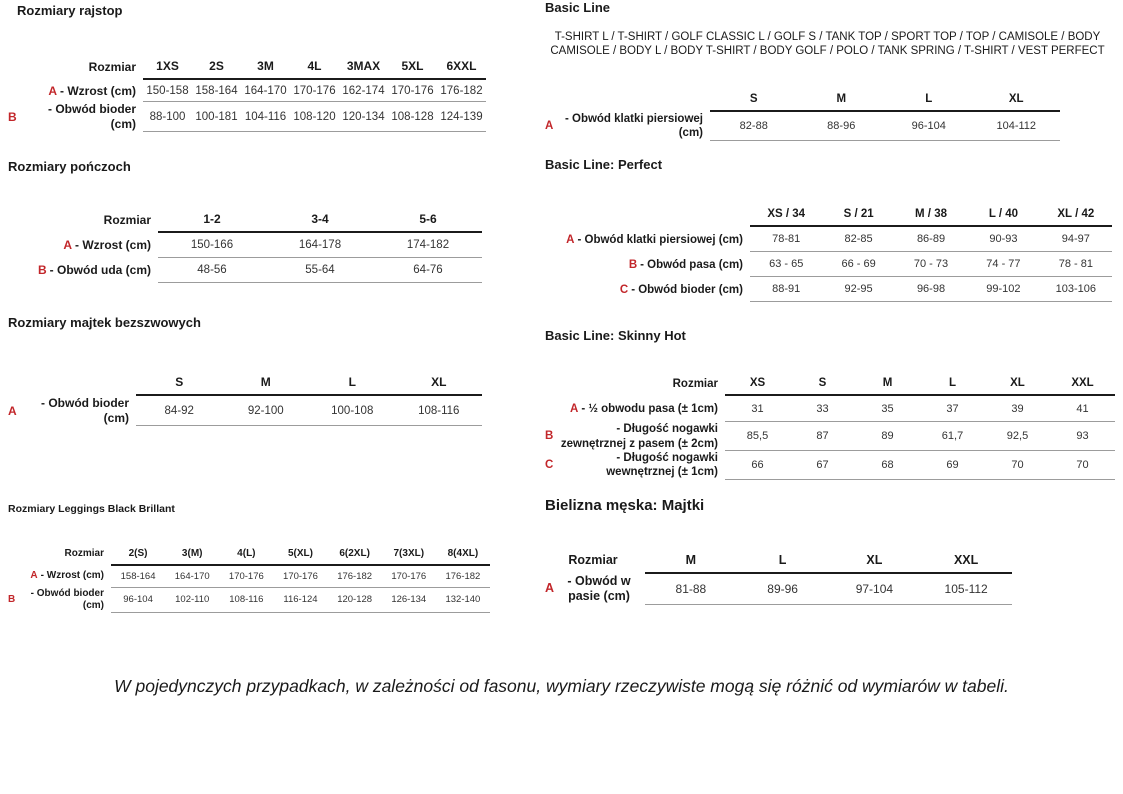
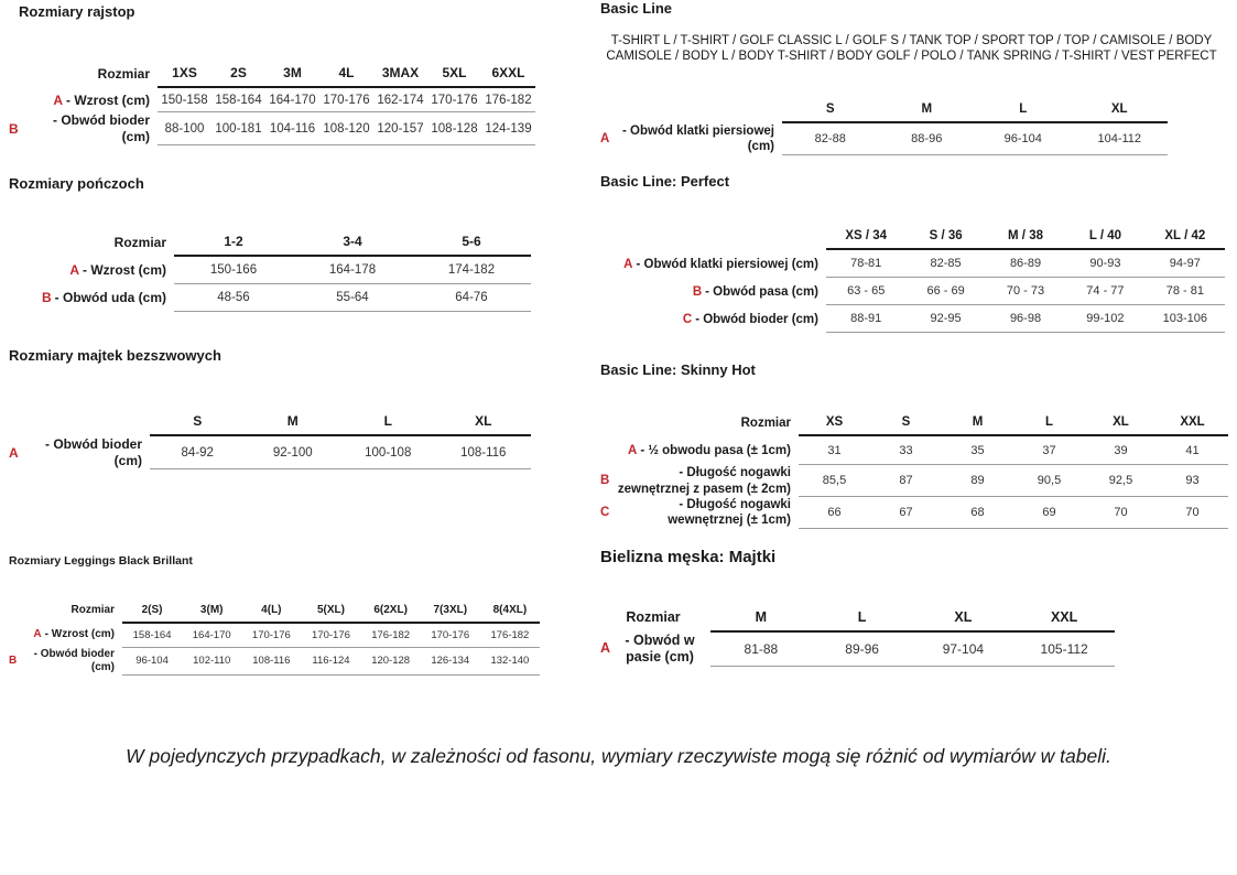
  Rozmiary rajstop
  Rozmiar
  1XS
  2S
  3M
  4L
  3MAX
  5XL
  6XXL
  A
  - Wzrost (cm)
  150-158
  158-164
  164-170
  170-176
  162-174
  170-176
  176-182
  B
  - Obwód bioder (cm)
  88-100
  100-181
  104-116
  108-120
- 120-134
+ 120-157
  108-128
  124-139
  Rozmiary pończoch
  Rozmiar
  1-2
  3-4
  5-6
  A
  - Wzrost (cm)
  150-166
  164-178
  174-182
  B
  - Obwód uda (cm)
  48-56
  55-64
  64-76
  Rozmiary majtek bezszwowych
  S
  M
  L
  XL
  A
  - Obwód bioder (cm)
  84-92
  92-100
  100-108
  108-116
  Rozmiary Leggings Black Brillant
  Rozmiar
  2(S)
  3(M)
  4(L)
  5(XL)
  6(2XL)
  7(3XL)
  8(4XL)
  A
  - Wzrost (cm)
  158-164
  164-170
  170-176
  170-176
  176-182
  170-176
  176-182
  B
  - Obwód bioder (cm)
  96-104
  102-110
  108-116
  116-124
  120-128
  126-134
  132-140
  Basic Line
  T-SHIRT L / T-SHIRT / GOLF CLASSIC L / GOLF S / TANK TOP / SPORT TOP / TOP / CAMISOLE / BODY CAMISOLE / BODY L / BODY T-SHIRT / BODY GOLF / POLO / TANK SPRING / T-SHIRT / VEST PERFECT
  S
  M
  L
  XL
  A
  - Obwód klatki piersiowej (cm)
  82-88
  88-96
  96-104
  104-112
  Basic Line: Perfect
  XS / 34
- S / 21
+ S / 36
  M / 38
  L / 40
  XL / 42
  A
  - Obwód klatki piersiowej (cm)
  78-81
  82-85
  86-89
  90-93
  94-97
  B
  - Obwód pasa (cm)
  63 - 65
  66 - 69
  70 - 73
  74 - 77
  78 - 81
  C
  - Obwód bioder (cm)
  88-91
  92-95
  96-98
  99-102
  103-106
  Basic Line: Skinny Hot
  Rozmiar
  XS
  S
  M
  L
  XL
  XXL
  A
  - ½ obwodu pasa (± 1cm)
  31
  33
  35
  37
  39
  41
  B
  - Długość nogawki zewnętrznej z pasem (± 2cm)
  85,5
  87
  89
- 61,7
+ 90,5
  92,5
  93
  C
  - Długość nogawki wewnętrznej (± 1cm)
  66
  67
  68
  69
  70
  70
  Bielizna męska: Majtki
  Rozmiar
  M
  L
  XL
  XXL
  A
  - Obwód w pasie (cm)
  81-88
  89-96
  97-104
  105-112
  W pojedynczych przypadkach, w zależności od fasonu, wymiary rzeczywiste mogą się różnić od wymiarów w tabeli.
